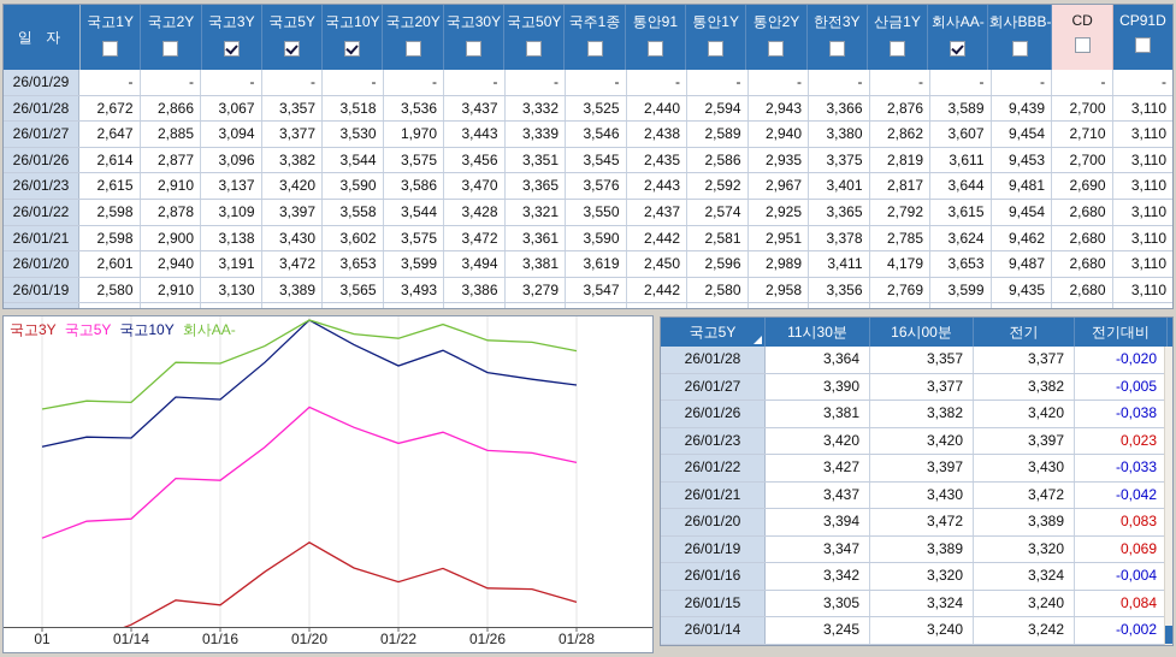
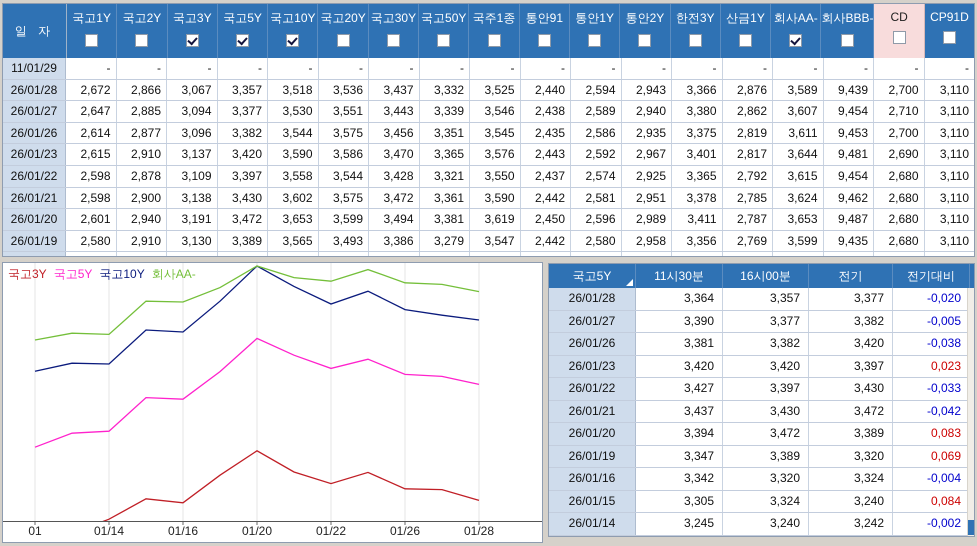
  일 자
  국고1Y
  국고2Y
  국고3Y
  국고5Y
  국고10Y
  국고20Y
  국고30Y
  국고50Y
  국주1종
  통안91
  통안1Y
  통안2Y
  한전3Y
  산금1Y
  회사AA-
  회사BBB-
  CD
  CP91D
- 26/01/29
+ 11/01/29
  -
  -
  -
  -
  -
  -
  -
  -
  -
  -
  -
  -
  -
  -
  -
  -
  -
  -
  26/01/28
  2,672
  2,866
  3,067
  3,357
  3,518
  3,536
  3,437
  3,332
  3,525
  2,440
  2,594
  2,943
  3,366
  2,876
  3,589
  9,439
  2,700
  3,110
  26/01/27
  2,647
  2,885
  3,094
  3,377
  3,530
- 1,970
+ 3,551
  3,443
  3,339
  3,546
  2,438
  2,589
  2,940
  3,380
  2,862
  3,607
  9,454
  2,710
  3,110
  26/01/26
  2,614
  2,877
  3,096
  3,382
  3,544
  3,575
  3,456
  3,351
  3,545
  2,435
  2,586
  2,935
  3,375
  2,819
  3,611
  9,453
  2,700
  3,110
  26/01/23
  2,615
  2,910
  3,137
  3,420
  3,590
  3,586
  3,470
  3,365
  3,576
  2,443
  2,592
  2,967
  3,401
  2,817
  3,644
  9,481
  2,690
  3,110
  26/01/22
  2,598
  2,878
  3,109
  3,397
  3,558
  3,544
  3,428
  3,321
  3,550
  2,437
  2,574
  2,925
  3,365
  2,792
  3,615
  9,454
  2,680
  3,110
  26/01/21
  2,598
  2,900
  3,138
  3,430
  3,602
  3,575
  3,472
  3,361
  3,590
  2,442
  2,581
  2,951
  3,378
  2,785
  3,624
  9,462
  2,680
  3,110
  26/01/20
  2,601
  2,940
  3,191
  3,472
  3,653
  3,599
  3,494
  3,381
  3,619
  2,450
  2,596
  2,989
  3,411
- 4,179
+ 2,787
  3,653
  9,487
  2,680
  3,110
  26/01/19
  2,580
  2,910
  3,130
  3,389
  3,565
  3,493
  3,386
  3,279
  3,547
  2,442
  2,580
  2,958
  3,356
  2,769
  3,599
  9,435
  2,680
  3,110
  국고3Y 국고5Y 국고10Y 회사AA-
  01
  01/14
  01/16
  01/20
  01/22
  01/26
  01/28
  국고5Y
  11시30분
  16시00분
  전기
  전기대비
  26/01/28
  3,364
  3,357
  3,377
  -0,020
  26/01/27
  3,390
  3,377
  3,382
  -0,005
  26/01/26
  3,381
  3,382
  3,420
  -0,038
  26/01/23
  3,420
  3,420
  3,397
  0,023
  26/01/22
  3,427
  3,397
  3,430
  -0,033
  26/01/21
  3,437
  3,430
  3,472
  -0,042
  26/01/20
  3,394
  3,472
  3,389
  0,083
  26/01/19
  3,347
  3,389
  3,320
  0,069
  26/01/16
  3,342
  3,320
  3,324
  -0,004
  26/01/15
  3,305
  3,324
  3,240
  0,084
  26/01/14
  3,245
  3,240
  3,242
  -0,002
